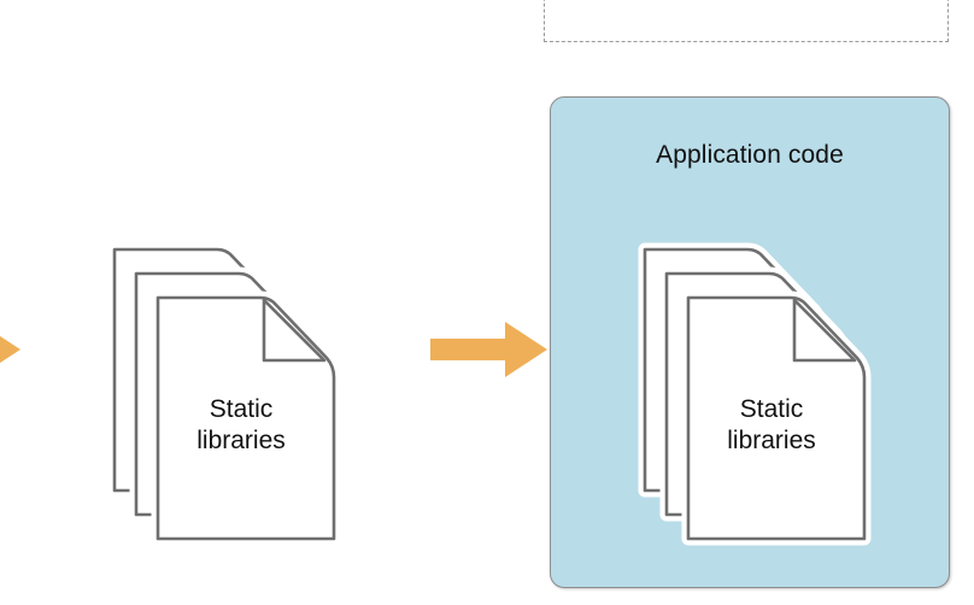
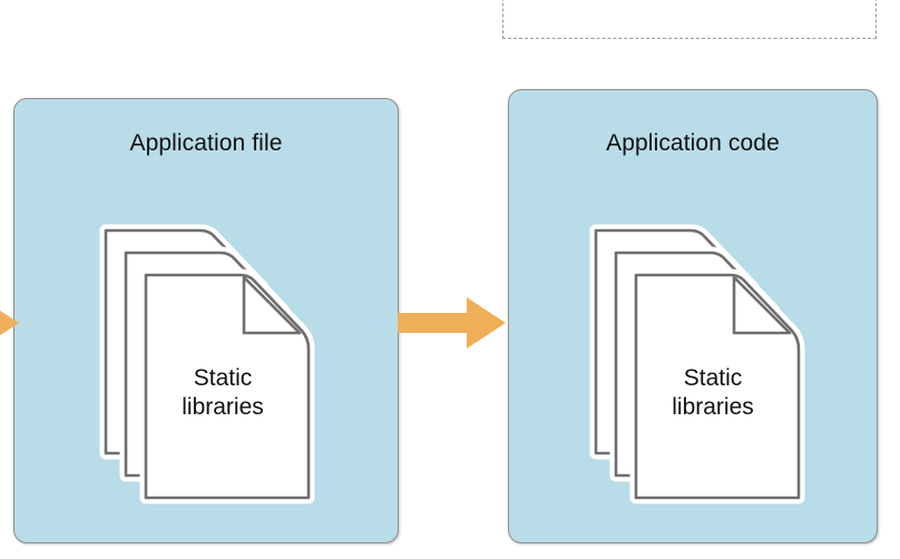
+ Application file
  Static
  libraries
  Application code
  Static
  libraries
